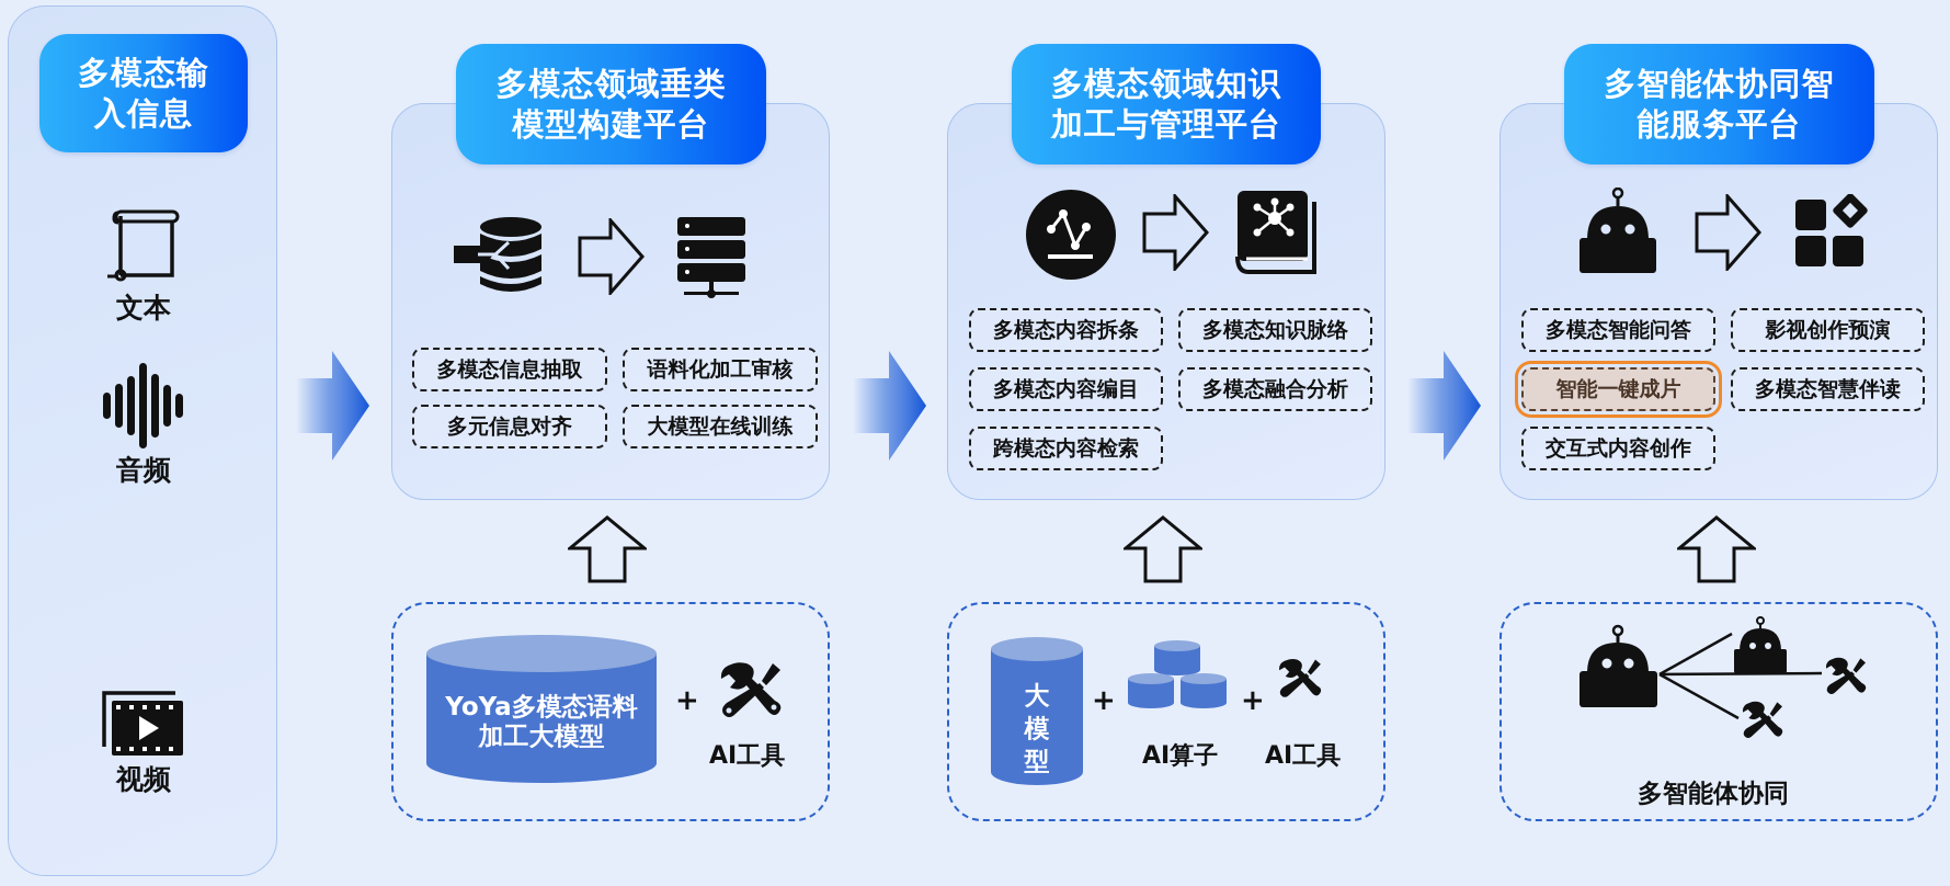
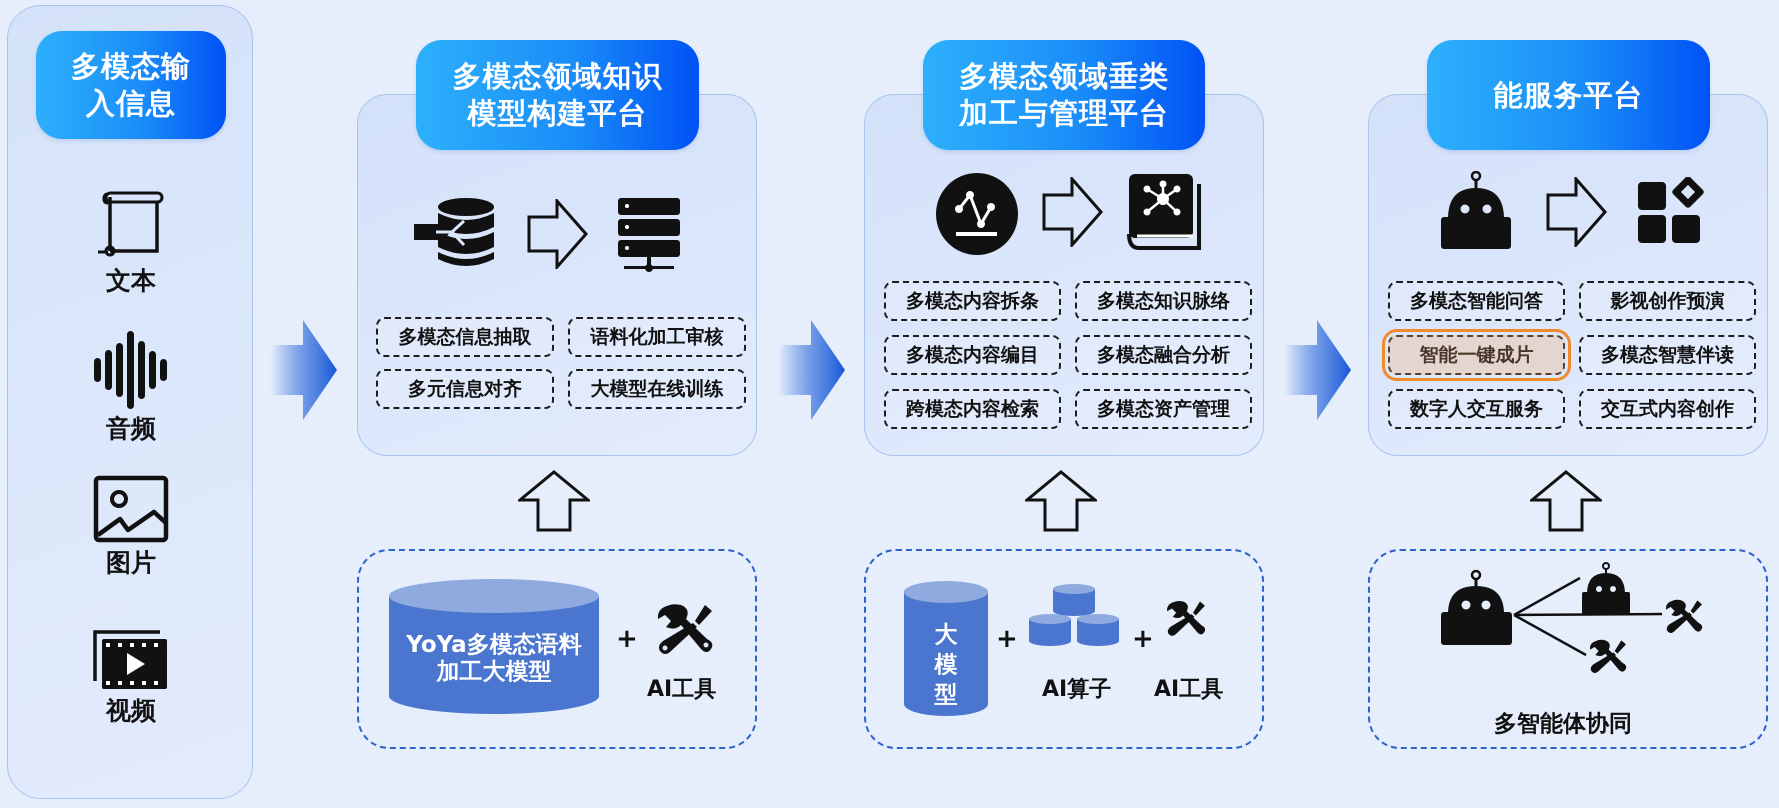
  多模态输
  入信息
  文本
  音频
+ 图片
  视频
- 多模态领域垂类
+ 多模态领域知识
  模型构建平台
  多模态信息抽取
  语料化加工审核
  多元信息对齐
  大模型在线训练
  YoYa多模态语料
  加工大模型
  +
  AI工具
- 多模态领域知识
+ 多模态领域垂类
  加工与管理平台
  多模态内容拆条
  多模态知识脉络
  多模态内容编目
  多模态融合分析
  跨模态内容检索
+ 多模态资产管理
  大
  模
  型
  +
  AI算子
  +
  AI工具
- 多智能体协同智
  能服务平台
  多模态智能问答
  影视创作预演
  智能一键成片
  多模态智慧伴读
+ 数字人交互服务
  交互式内容创作
  多智能体协同
